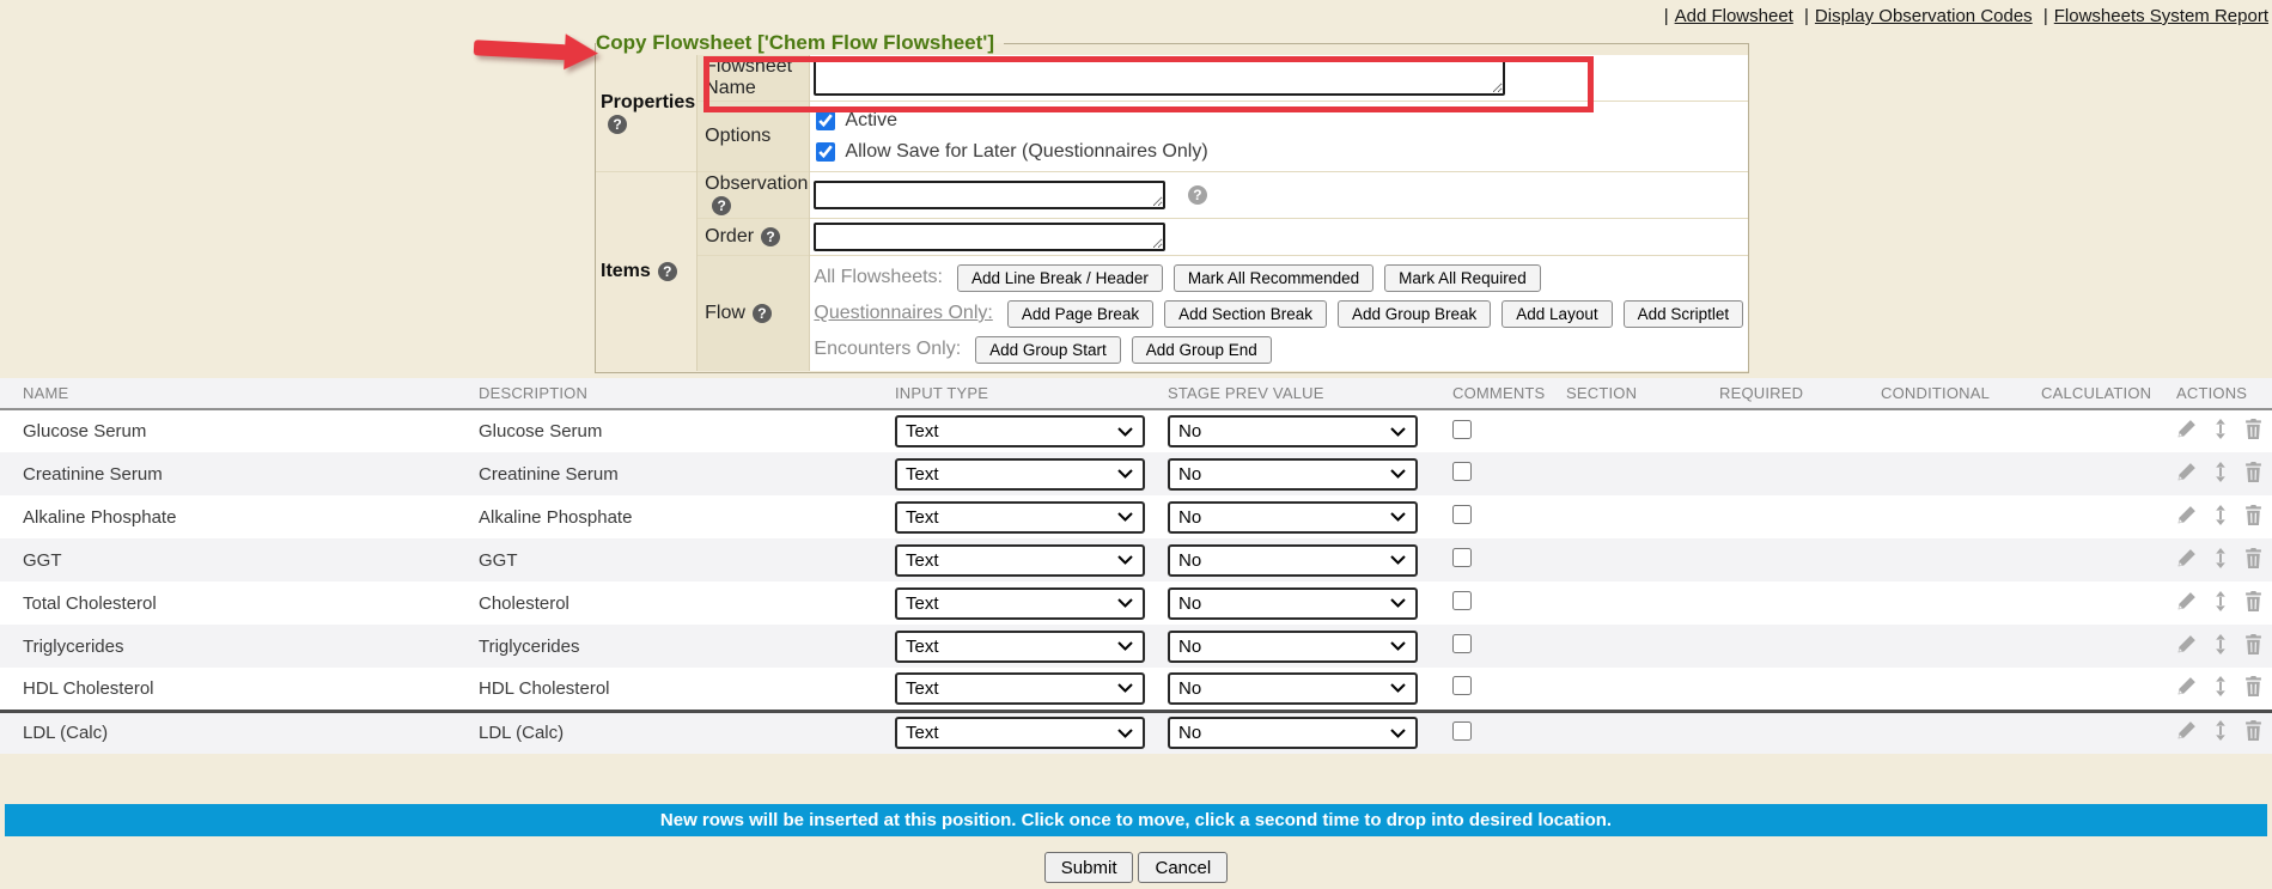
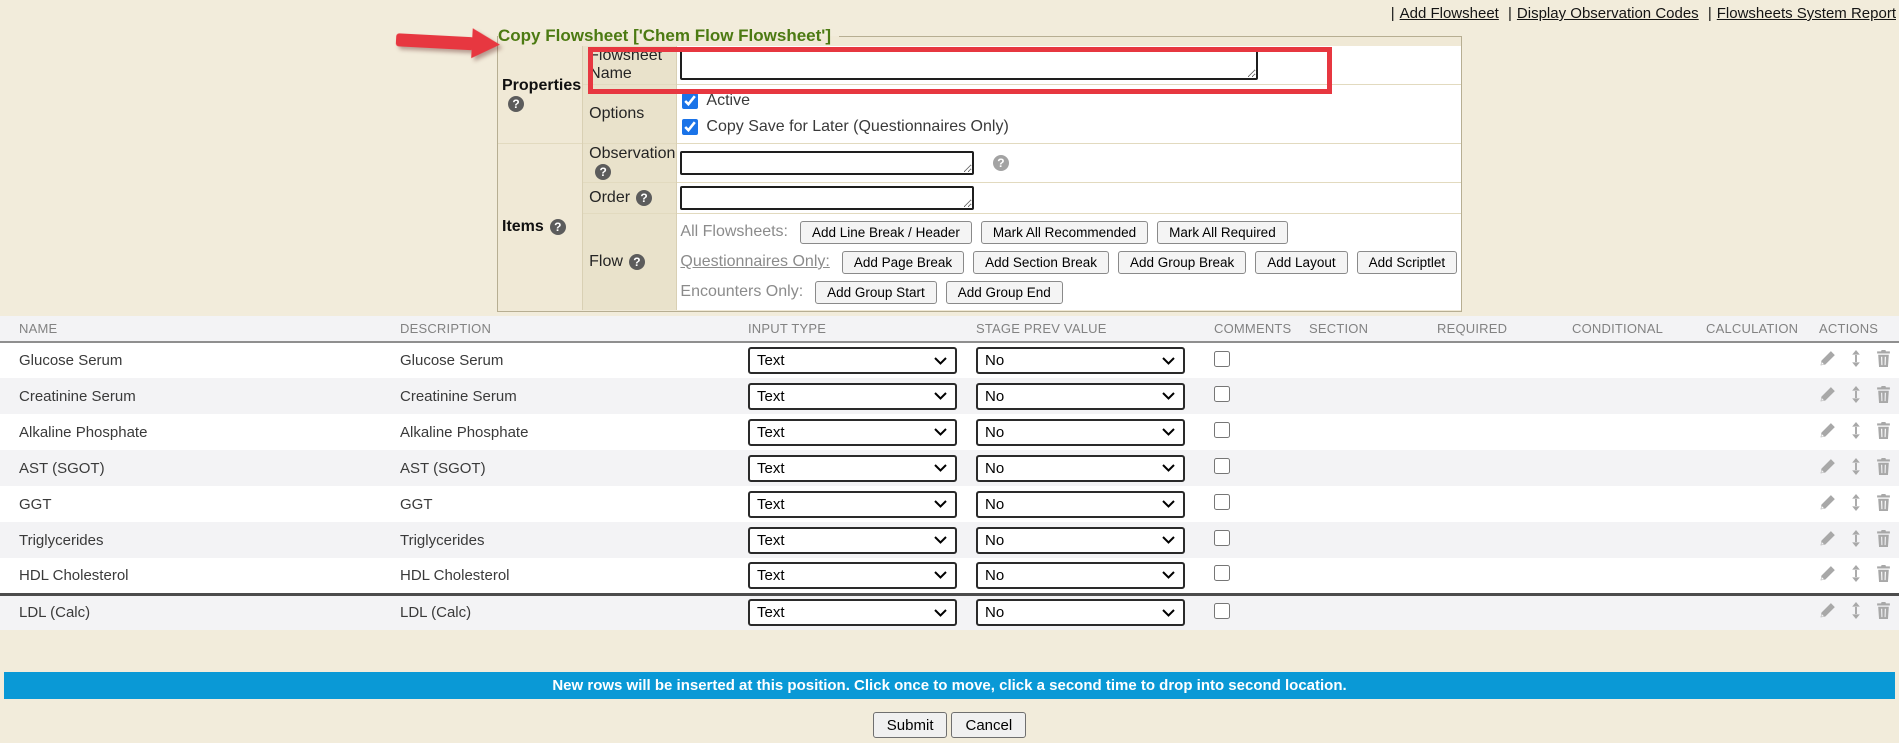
  | Add Flowsheet | Display Observation Codes | Flowsheets System Report
  Copy Flowsheet ['Chem Flow Flowsheet']
  Properties?	Flowsheet Name
- Options	Active Allow Save for Later (Questionnaires Only)
+ Options	Active Copy Save for Later (Questionnaires Only)
  Items ?	Observation?	?
  Order ?
  Flow ?	All Flowsheets: Add Line Break / Header Mark All Recommended Mark All Required Questionnaires Only: Add Page Break Add Section Break Add Group Break Add Layout Add Scriptlet Encounters Only: Add Group Start Add Group End
  NAME	DESCRIPTION	INPUT TYPE	STAGE PREV VALUE	COMMENTS	SECTION	REQUIRED	CONDITIONAL	CALCULATION	ACTIONS
  Glucose Serum	Glucose Serum	Text	No
  Creatinine Serum	Creatinine Serum	Text	No
  Alkaline Phosphate	Alkaline Phosphate	Text	No
+ AST (SGOT)	AST (SGOT)	Text	No
  GGT	GGT	Text	No
- Total Cholesterol	Cholesterol	Text	No
  Triglycerides	Triglycerides	Text	No
  HDL Cholesterol	HDL Cholesterol	Text	No
  LDL (Calc)	LDL (Calc)	Text	No
- New rows will be inserted at this position. Click once to move, click a second time to drop into desired location.
+ New rows will be inserted at this position. Click once to move, click a second time to drop into second location.
  Submit
  Cancel
